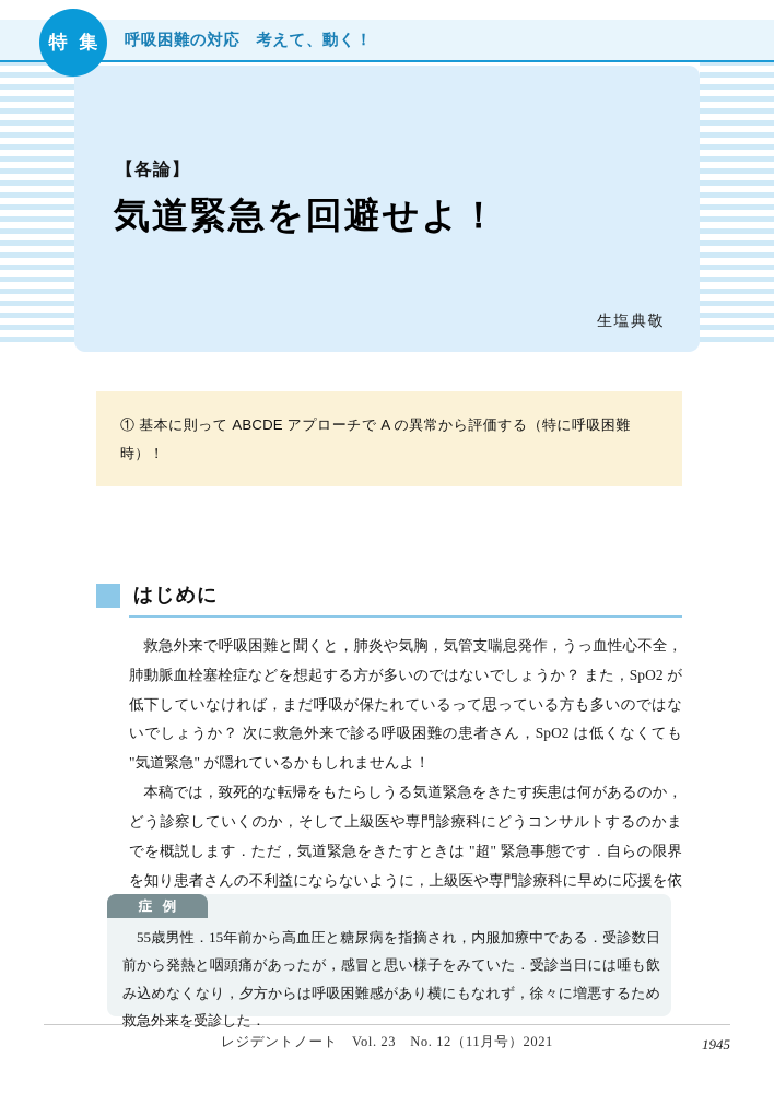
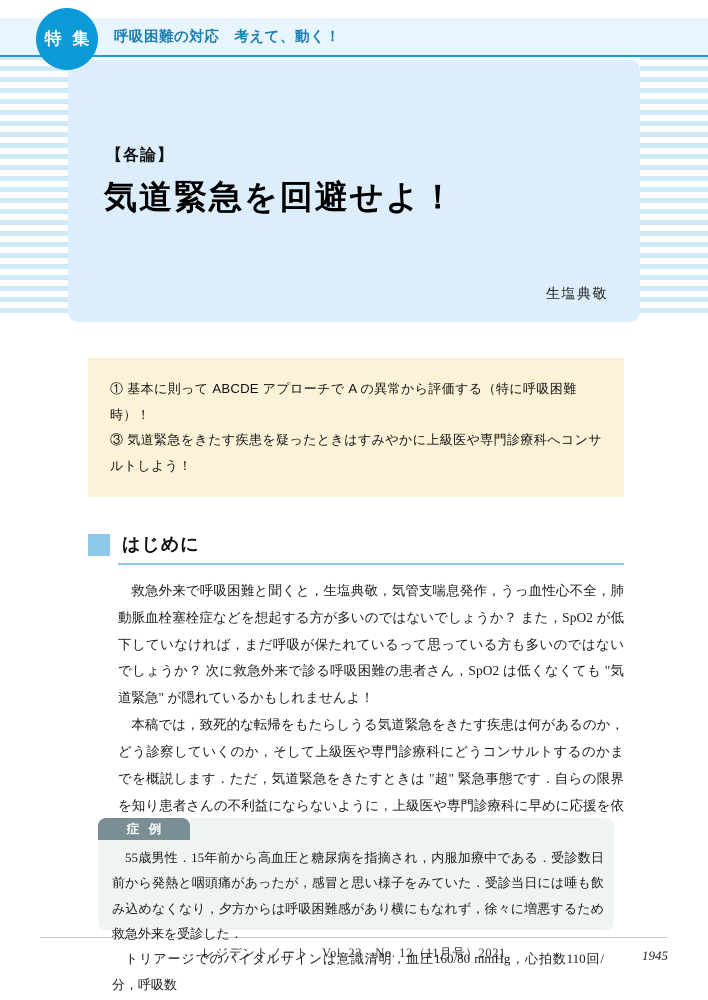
  特 集
  呼吸困難の対応 考えて、動く！
  【各論】
  気道緊急を回避せよ！
  生塩典敬
  ① 基本に則って ABCDE アプローチで A の異常から評価する（特に呼吸困難時）！
+ ③ 気道緊急をきたす疾患を疑ったときはすみやかに上級医や専門診療科へコンサルトしよう！
  はじめに
- 救急外来で呼吸困難と聞くと，肺炎や気胸，気管支喘息発作，うっ血性心不全，肺動脈血栓塞栓症などを想起する方が多いのではないでしょうか？ また，SpO2 が低下していなければ，まだ呼吸が保たれているって思っている方も多いのではないでしょうか？ 次に救急外来で診る呼吸困難の患者さん，SpO2 は低くなくても "気道緊急" が隠れているかもしれませんよ！
+ 救急外来で呼吸困難と聞くと，生塩典敬，気管支喘息発作，うっ血性心不全，肺動脈血栓塞栓症などを想起する方が多いのではないでしょうか？ また，SpO2 が低下していなければ，まだ呼吸が保たれているって思っている方も多いのではないでしょうか？ 次に救急外来で診る呼吸困難の患者さん，SpO2 は低くなくても "気道緊急" が隠れているかもしれませんよ！
  本稿では，致死的な転帰をもたらしうる気道緊急をきたす疾患は何があるのか，どう診察していくのか，そして上級医や専門診療科にどうコンサルトするのかまでを概説します．ただ，気道緊急をきたすときは "超" 緊急事態です．自らの限界を知り患者さんの不利益にならないように，上級医や専門診療科に早めに応援を依
  症 例
  55歳男性．15年前から高血圧と糖尿病を指摘され，内服加療中である．受診数日前から発熱と咽頭痛があったが，感冒と思い様子をみていた．受診当日には唾も飲み込めなくなり，夕方からは呼吸困難感があり横にもなれず，徐々に増悪するため救急外来を受診した．
+ トリアージでのバイタルサインは意識清明，血圧160/80 mmHg，心拍数110回/分，呼吸数
  レジデントノート Vol. 23 No. 12（11月号）2021
  1945
